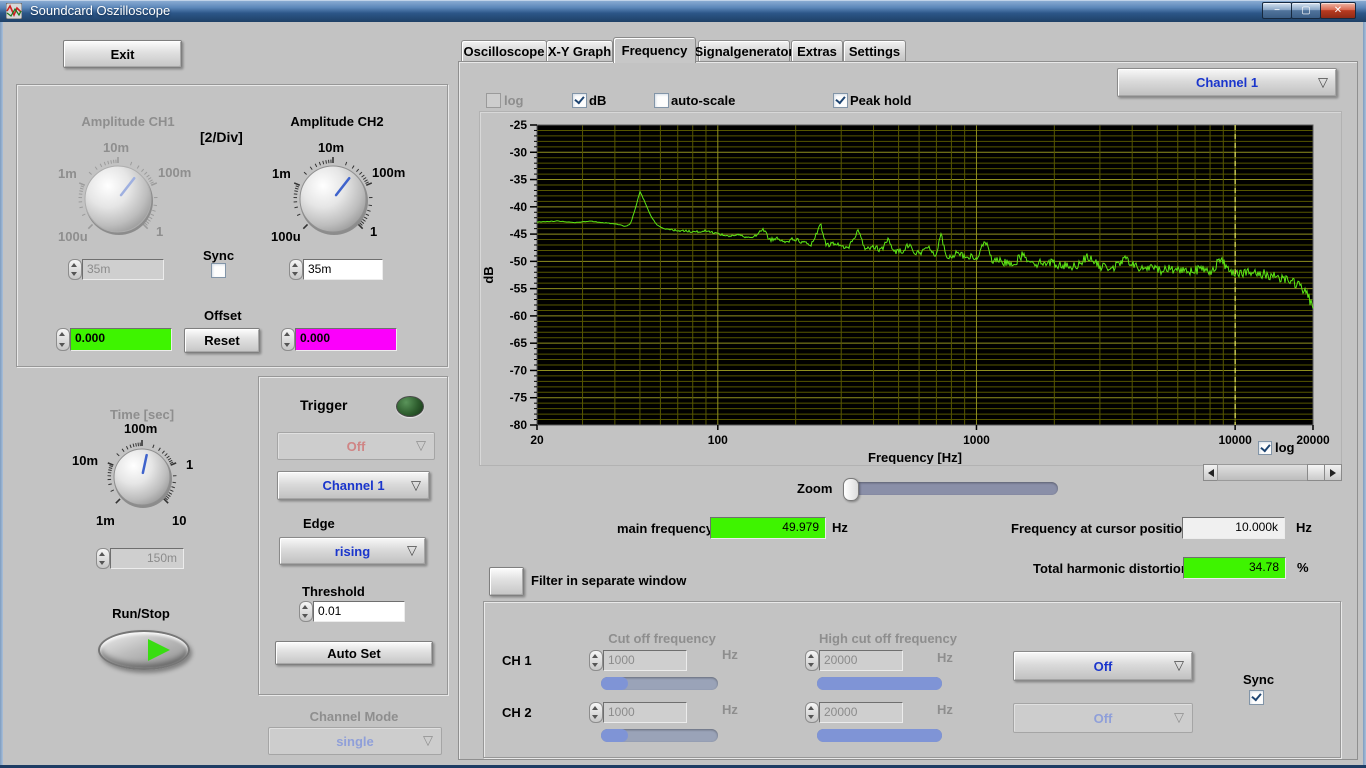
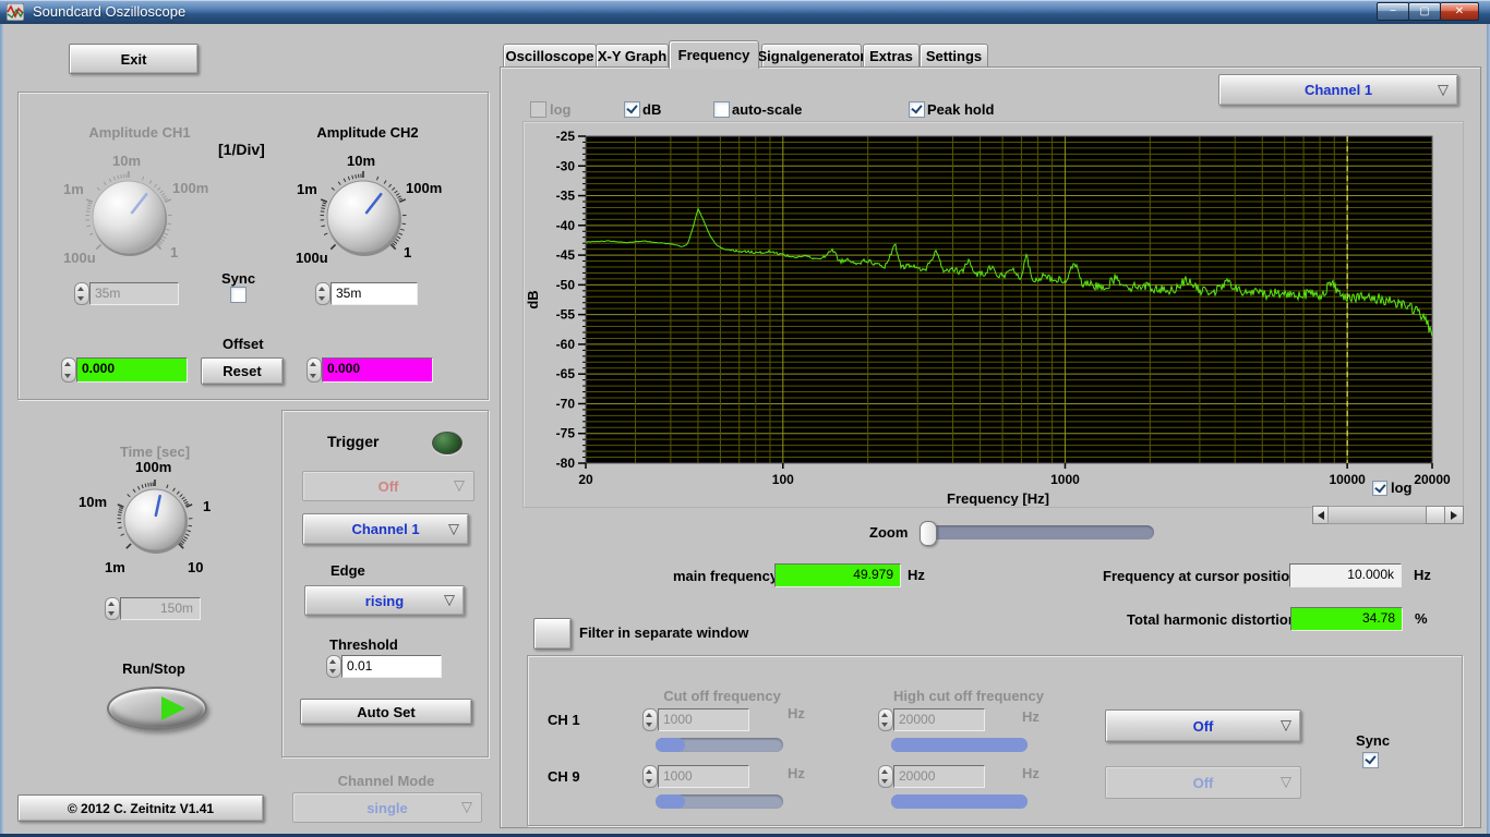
  Soundcard Oszilloscope
  −
  ▢
  ✕
  Exit
  Amplitude CH1
- [2/Div]
+ [1/Div]
  Amplitude CH2
  10m
  100m
  1m
  100u
  1
  10m
  100m
  1m
  100u
  1
  35m
  Sync
  35m
  Offset
  Reset
  0.000
  0.000
  Time [sec]
  100m
  10m
  1
  1m
  10
  150m
  Run/Stop
+ © 2012 C. Zeitnitz V1.41
  Trigger
  Off
  ▽
  Channel 1
  ▽
  Edge
  rising
  ▽
  Threshold
  0.01
  Auto Set
  Channel Mode
  single
  ▽
  Oscilloscope
  X-Y Graph
  Frequency
  Signalgenerato
  Extras
  Settings
  Channel 1
  ▽
  log
  dB
  auto-scale
  Peak hold
  -25
  -30
  -35
  -40
  -45
  -50
  -55
  -60
  -65
  -70
  -75
  -80
  20
  100
  1000
  10000
  20000
  Frequency [Hz]
  log
  Zoom
  main frequenc
  49.979
  Hz
  Frequency at cursor positio
  10.000k
  Hz
  Filter in separate window
  Total harmonic distortio
  34.78
  %
  Cut off frequency
  High cut off frequency
  CH 1
  1000
  Hz
  20000
  Hz
  Off
  ▽
  Sync
- CH 2
+ CH 9
  1000
  Hz
  20000
  Hz
  Off
  ▽
